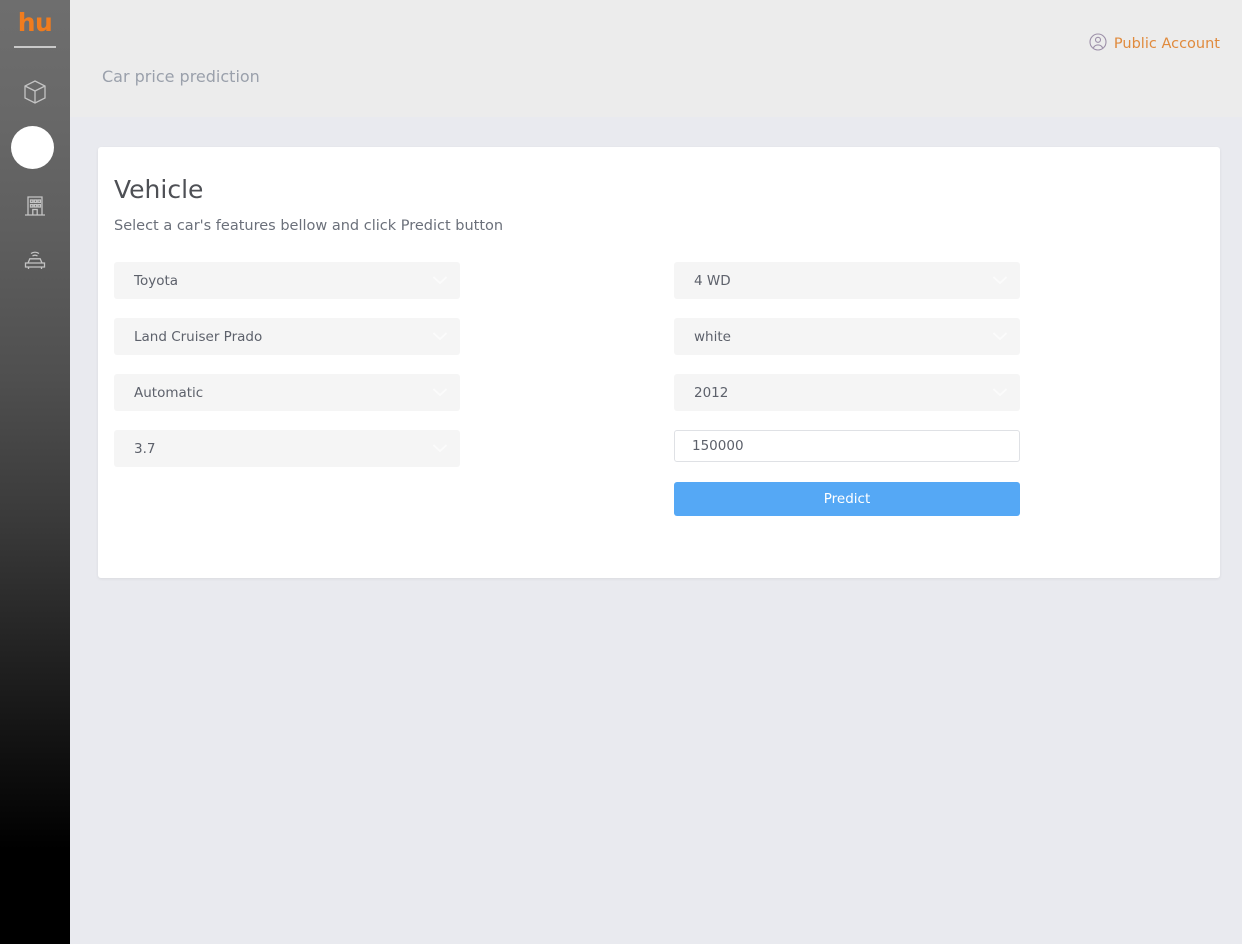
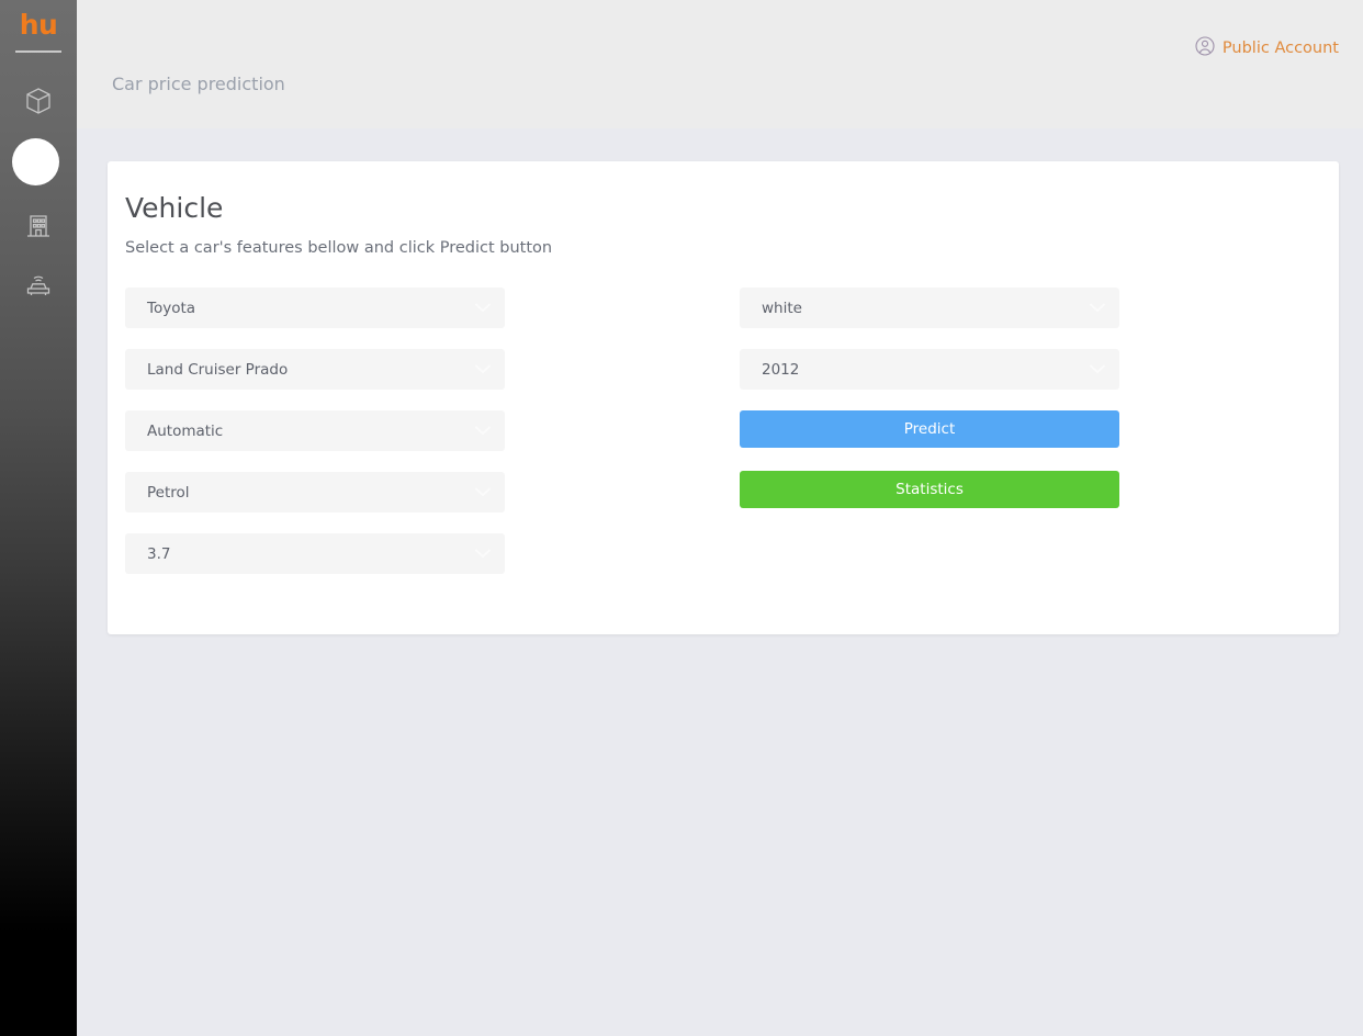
  hu
  Car price prediction
  Public Account
  Vehicle
  Select a car's features bellow and click Predict button
  Toyota
  Land Cruiser Prado
  Automatic
+ Petrol
  3.7
- 4 WD
  white
  2012
- 150000
  Predict
+ Statistics
